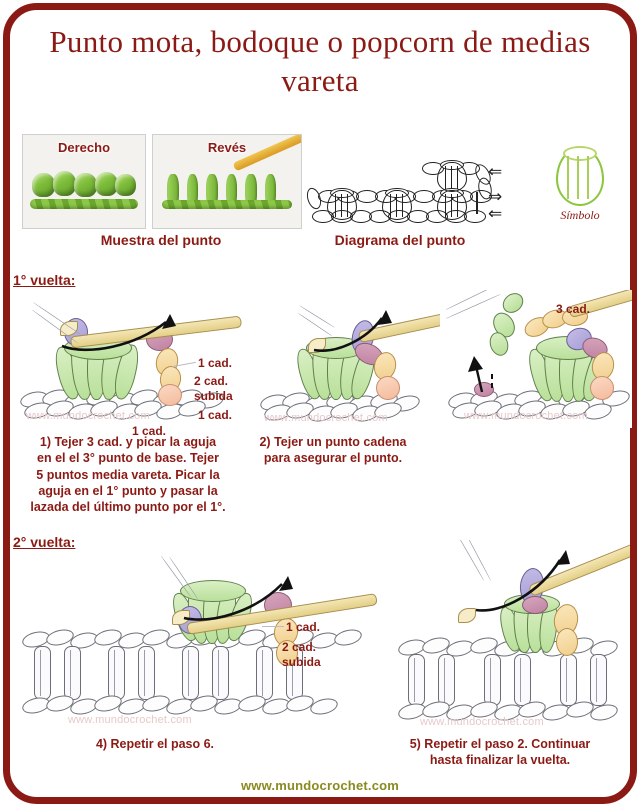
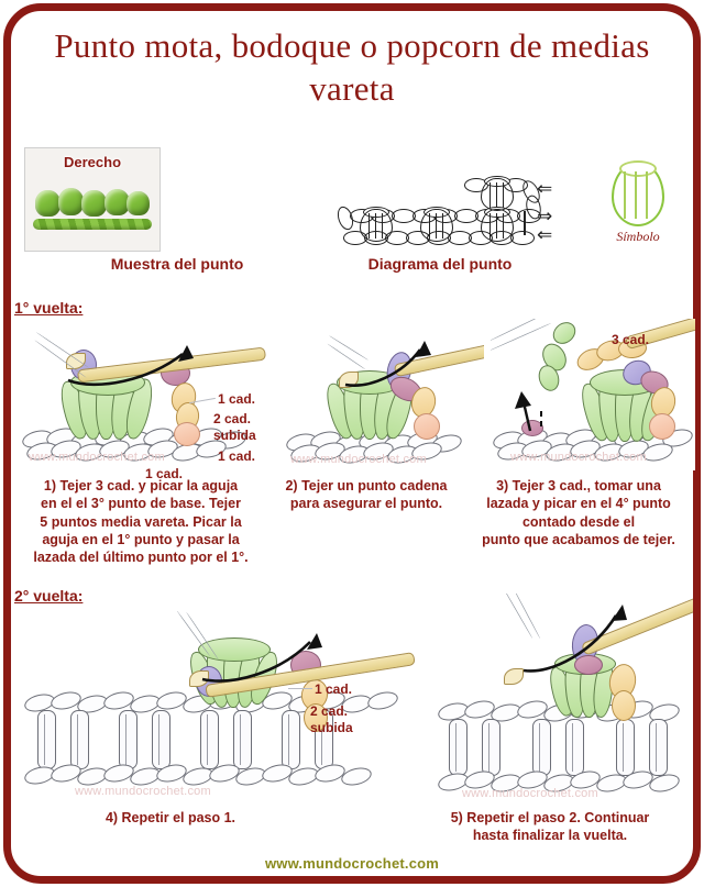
  Punto mota, bodoque o popcorn de medias vareta
  Derecho
- Revés
  Muestra del punto
  ⇐
  ⇒
  ⇐
  Diagrama del punto
  Símbolo
  1° vuelta:
  www.mundocrochet.com
  1 cad.
  2 cad.
  subida
  1 cad.
  1 cad.
  www.mundocrochet.com
  www.mundocrochet.com
  3 cad.
  1) Tejer 3 cad. y picar la aguja
  en el el 3° punto de base. Tejer
  5 puntos media vareta. Picar la
  aguja en el 1° punto y pasar la
  lazada del último punto por el 1°.
  2) Tejer un punto cadena
  para asegurar el punto.
+ 3) Tejer 3 cad., tomar una
+ lazada y picar en el 4° punto
+ contado desde el
+ punto que acabamos de tejer.
  2° vuelta:
  www.mundocrochet.com
  1 cad.
  2 cad.
  subida
  www.mundocrochet.com
- 4) Repetir el paso 6.
+ 4) Repetir el paso 1.
  5) Repetir el paso 2. Continuar
  hasta finalizar la vuelta.
  www.mundocrochet.com
